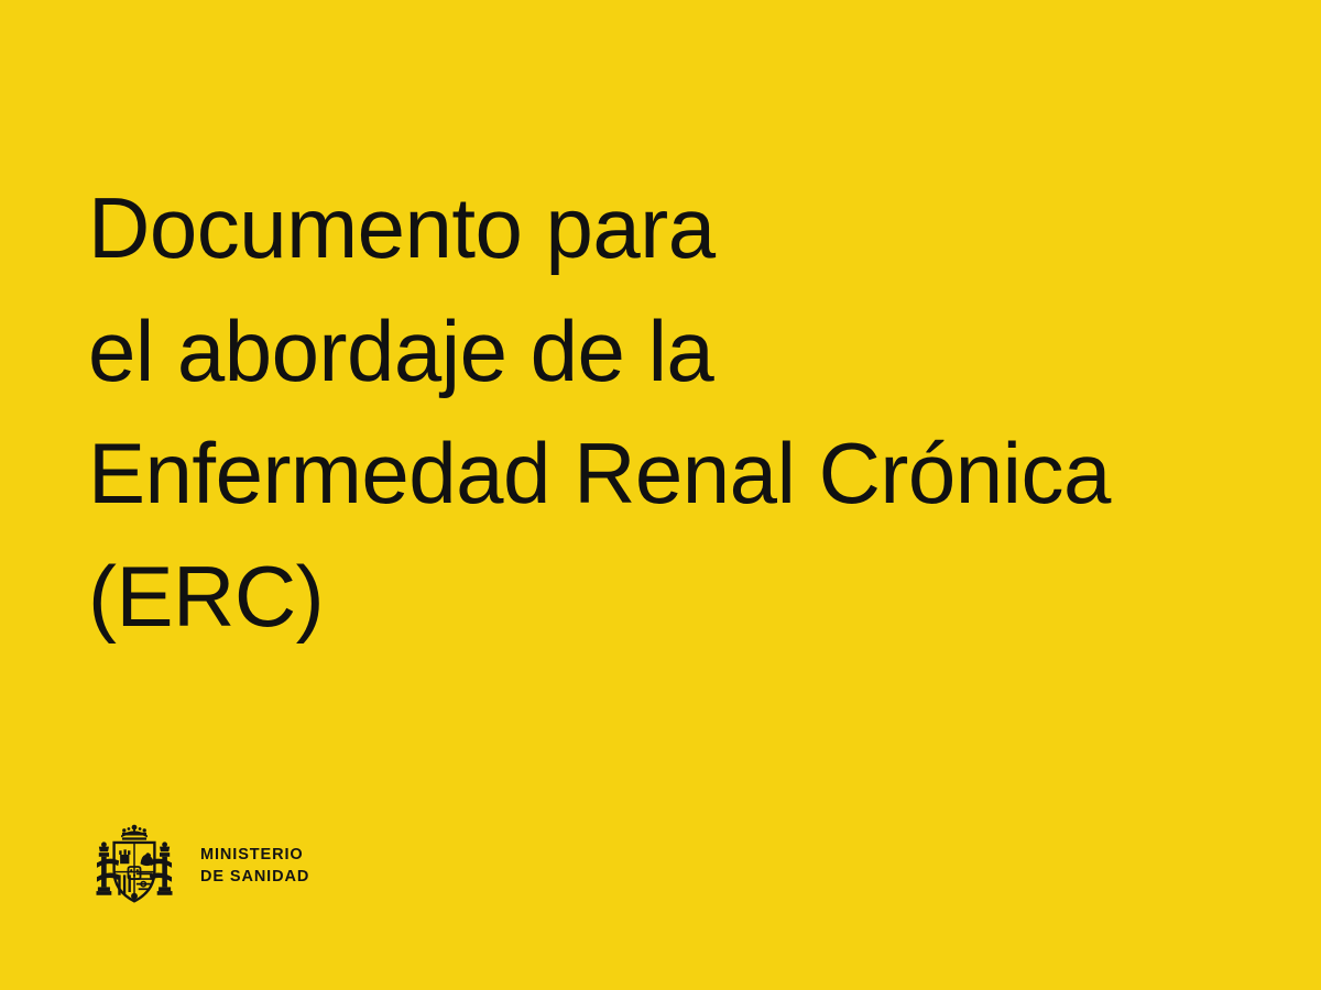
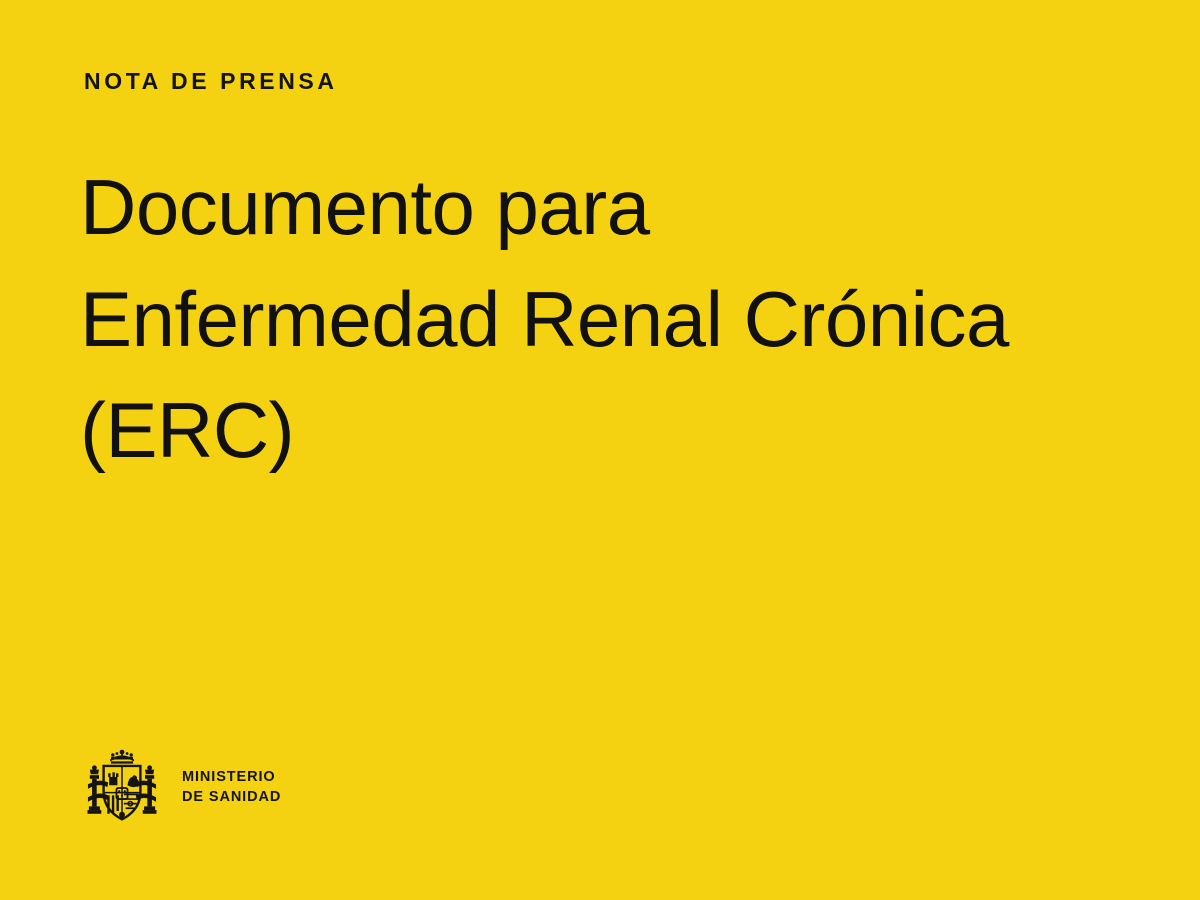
+ NOTA DE PRENSA
  Documento para
- el abordaje de la
  Enfermedad Renal Crónica
  (ERC)
  MINISTERIO
  DE SANIDAD
